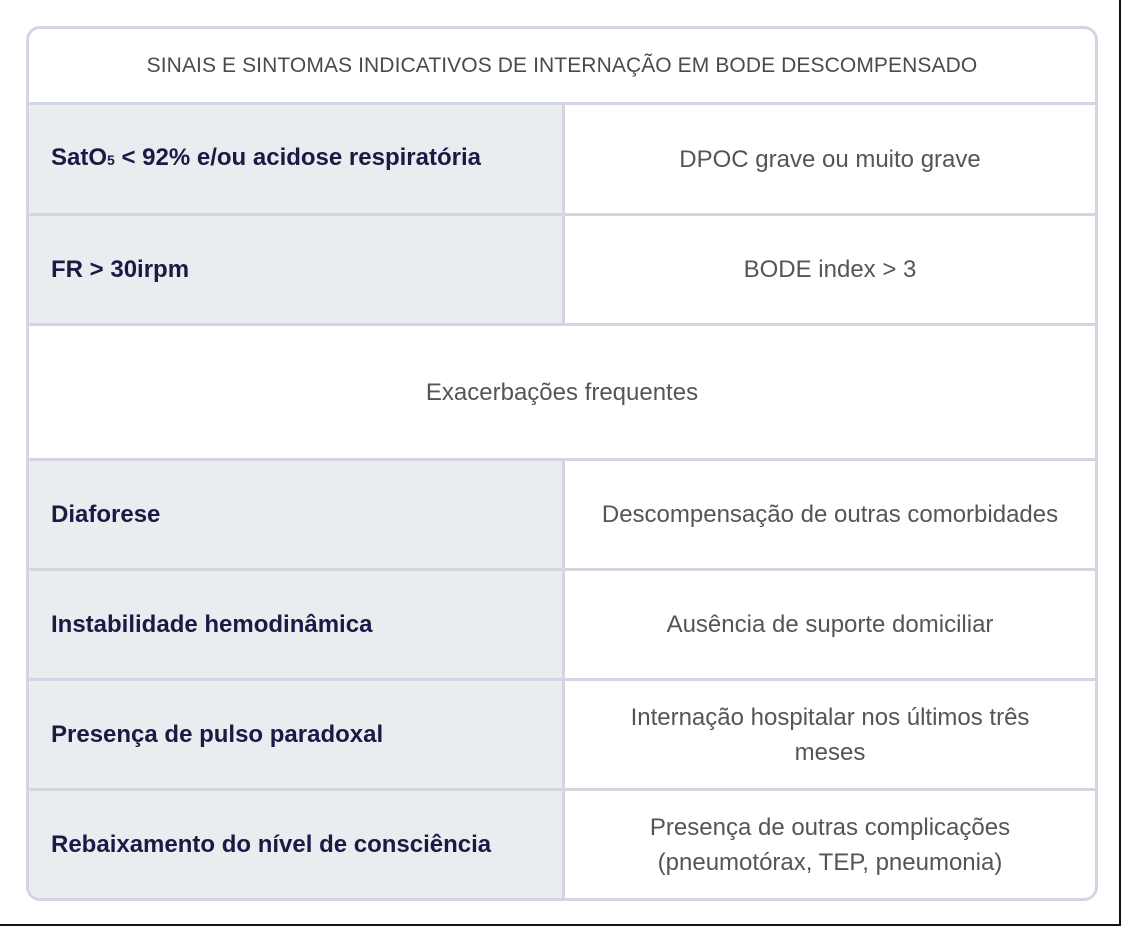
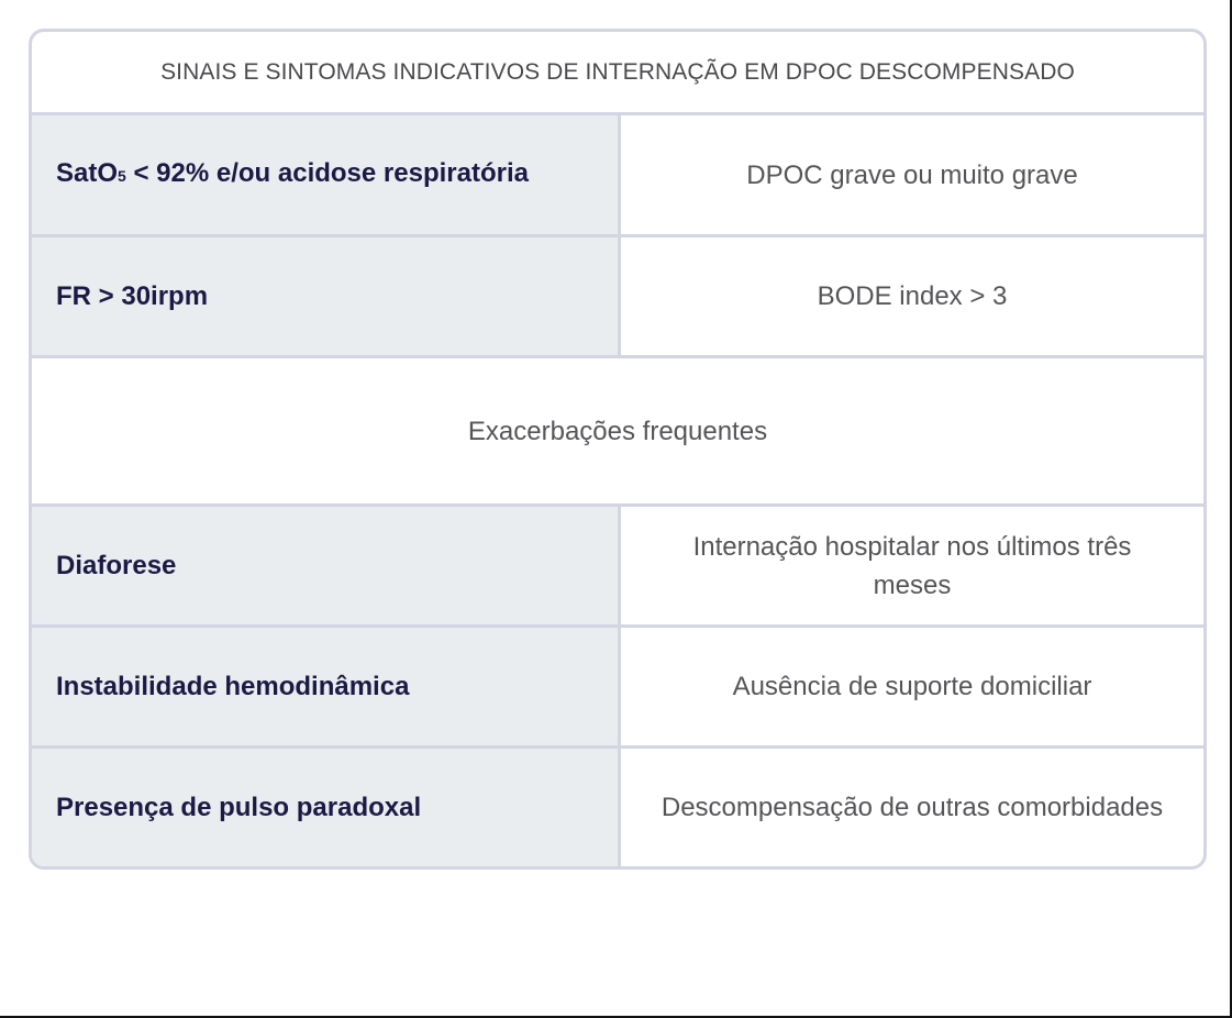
- SINAIS E SINTOMAS INDICATIVOS DE INTERNAÇÃO EM BODE DESCOMPENSADO
+ SINAIS E SINTOMAS INDICATIVOS DE INTERNAÇÃO EM DPOC DESCOMPENSADO
  SatO5 < 92% e/ou acidose respiratória
  DPOC grave ou muito grave
  FR > 30irpm
  BODE index > 3
  Exacerbações frequentes
  Diaforese
- Descompensação de outras comorbidades
+ Internação hospitalar nos últimos três meses
  Instabilidade hemodinâmica
  Ausência de suporte domiciliar
  Presença de pulso paradoxal
- Internação hospitalar nos últimos três meses
+ Descompensação de outras comorbidades
- Rebaixamento do nível de consciência
- Presença de outras complicações (pneumotórax, TEP, pneumonia)
